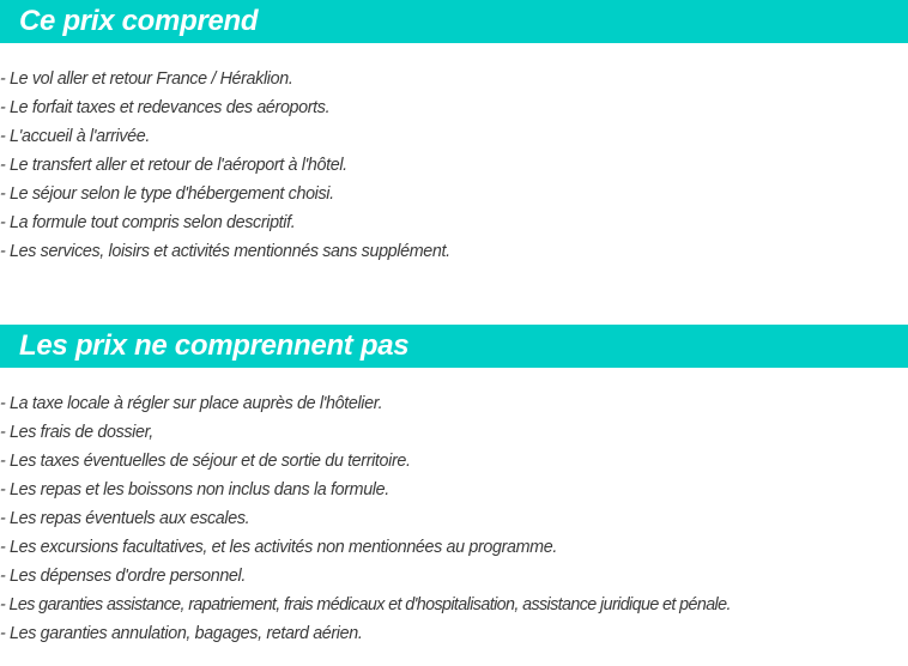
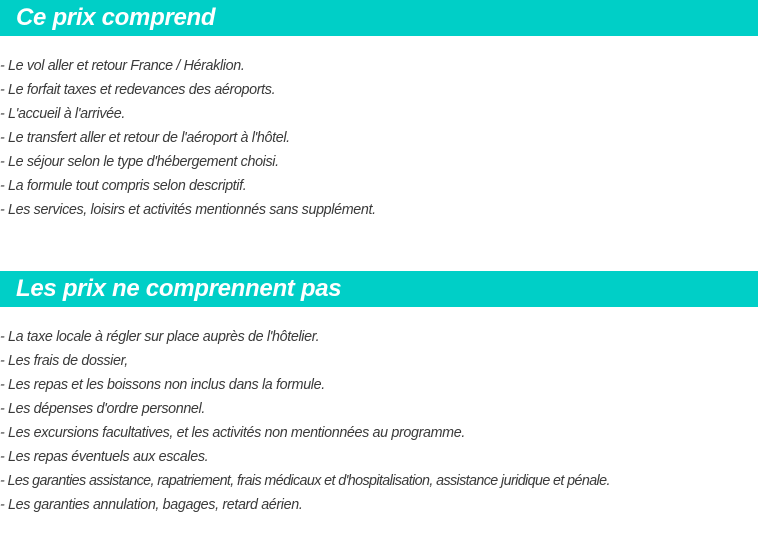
  Ce prix comprend
  - Le vol aller et retour France / Héraklion.
  - Le forfait taxes et redevances des aéroports.
  - L'accueil à l'arrivée.
  - Le transfert aller et retour de l'aéroport à l'hôtel.
  - Le séjour selon le type d'hébergement choisi.
  - La formule tout compris selon descriptif.
  - Les services, loisirs et activités mentionnés sans supplément.
  Les prix ne comprennent pas
  - La taxe locale à régler sur place auprès de l'hôtelier.
  - Les frais de dossier,
- - Les taxes éventuelles de séjour et de sortie du territoire.
  - Les repas et les boissons non inclus dans la formule.
- - Les repas éventuels aux escales.
+ - Les dépenses d'ordre personnel.
  - Les excursions facultatives, et les activités non mentionnées au programme.
- - Les dépenses d'ordre personnel.
+ - Les repas éventuels aux escales.
  - Les garanties assistance, rapatriement, frais médicaux et d'hospitalisation, assistance juridique et pénale.
  - Les garanties annulation, bagages, retard aérien.
